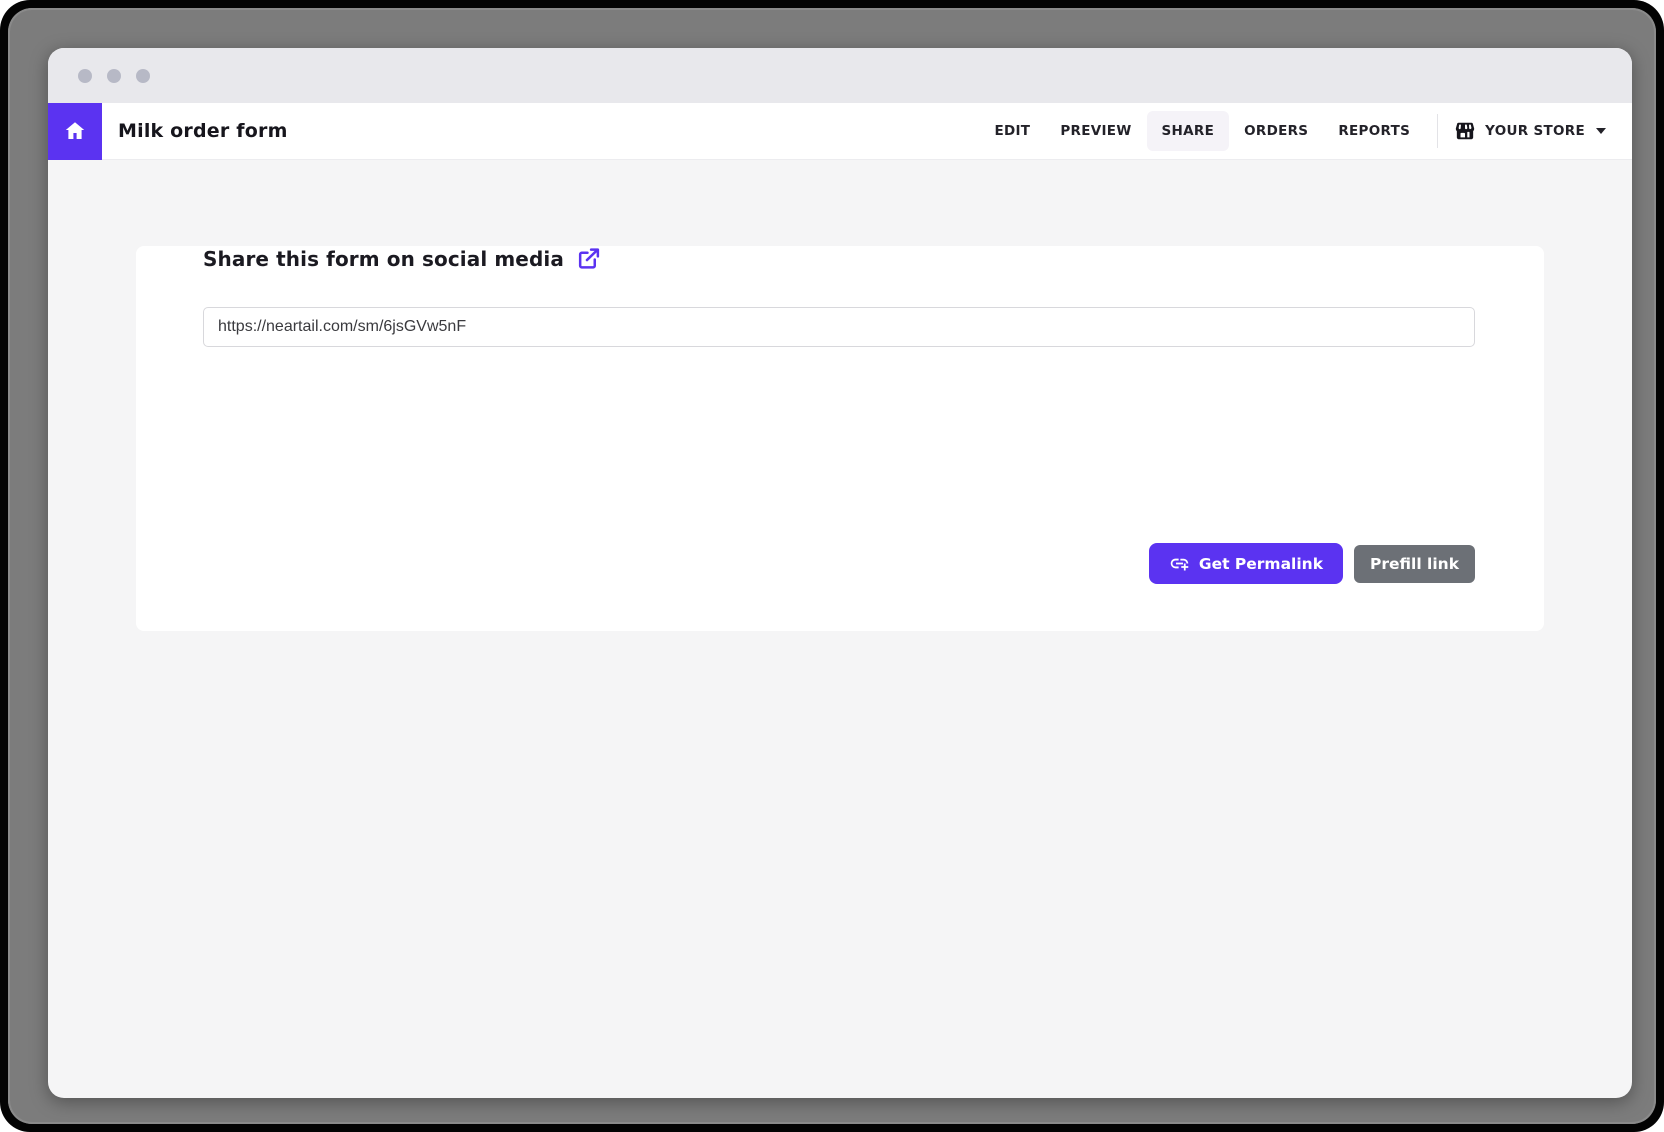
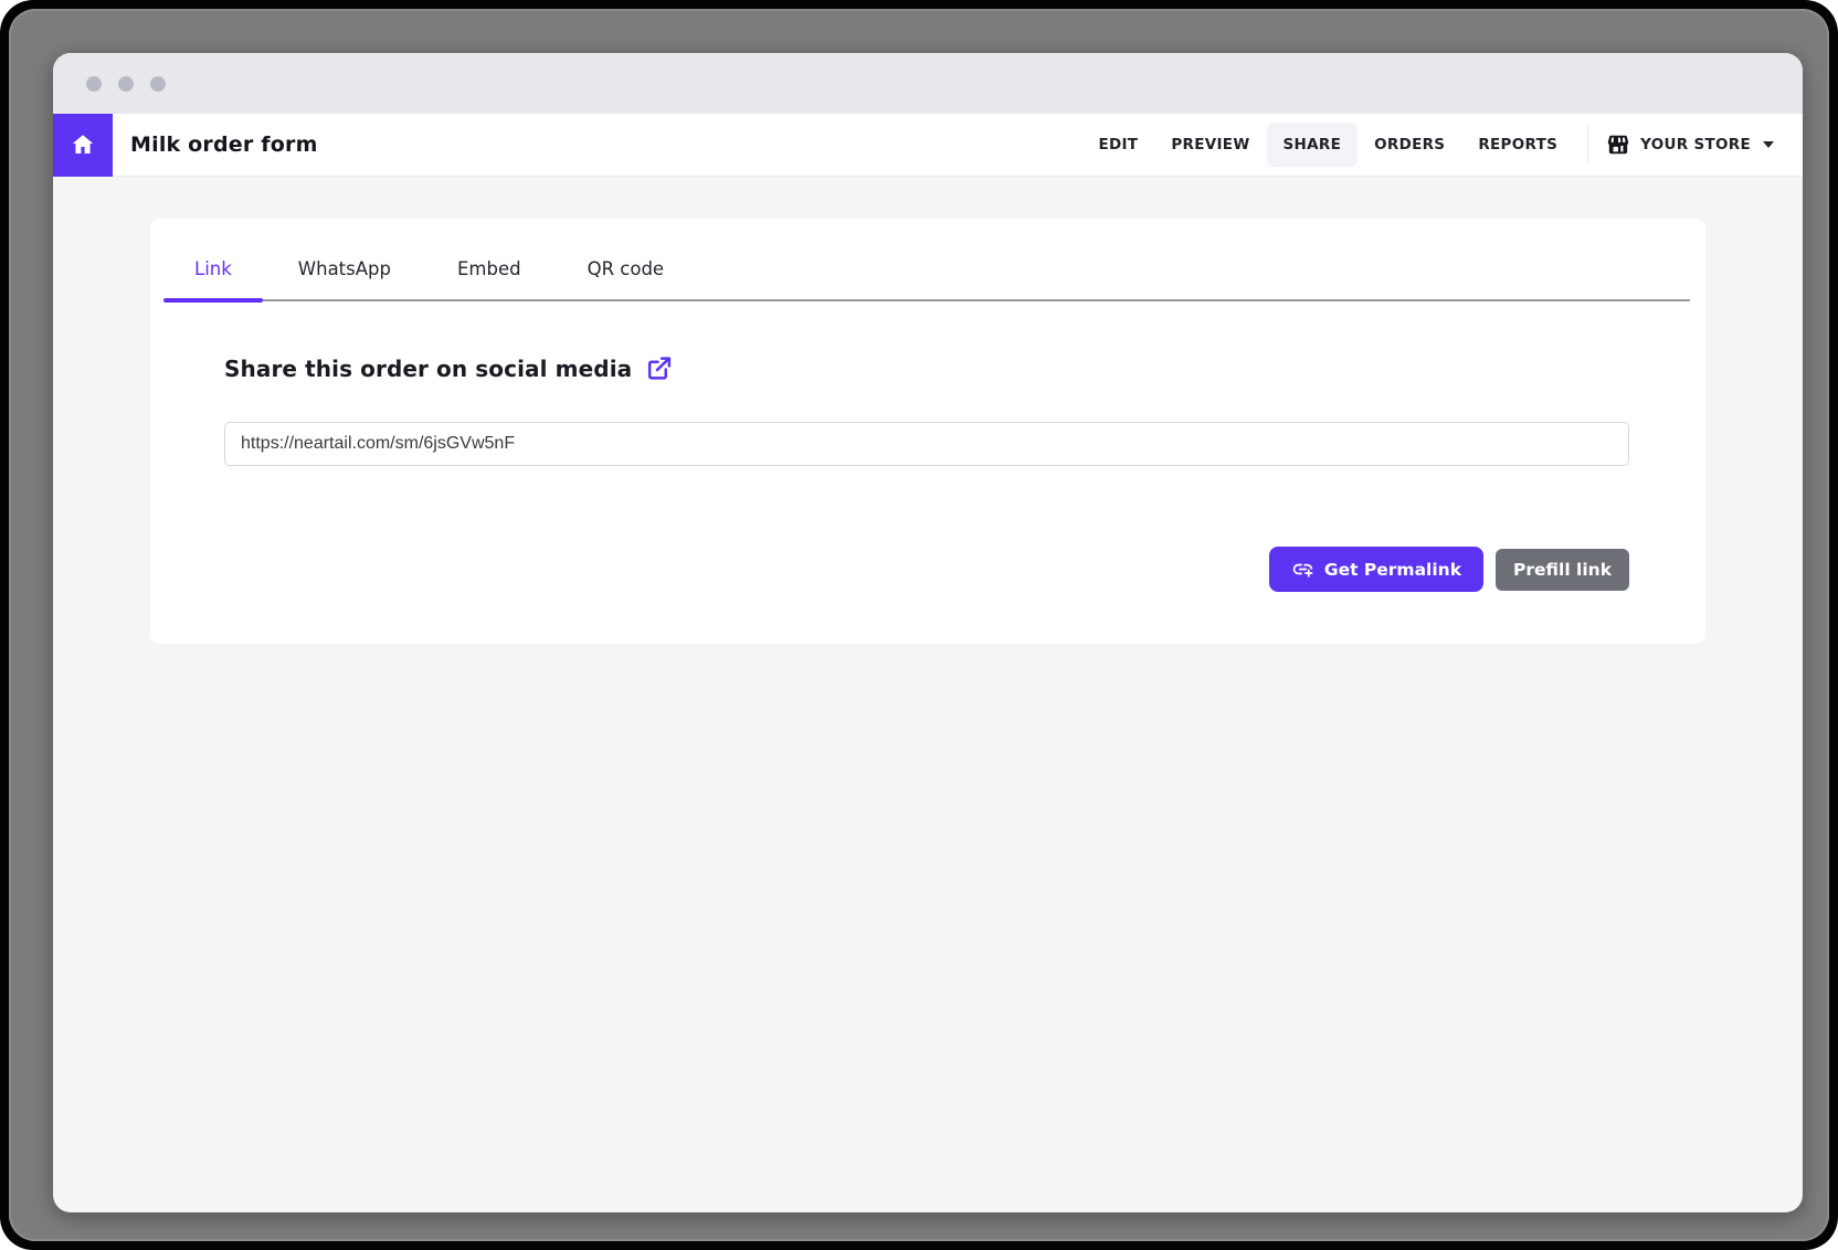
  Milk order form
  EDIT
  PREVIEW
  SHARE
  ORDERS
  REPORTS
  YOUR STORE
+ Link
+ WhatsApp
+ Embed
+ QR code
- Share this form on social media
+ Share this order on social media
  https://neartail.com/sm/6jsGVw5nF
  Get Permalink
  Prefill link
